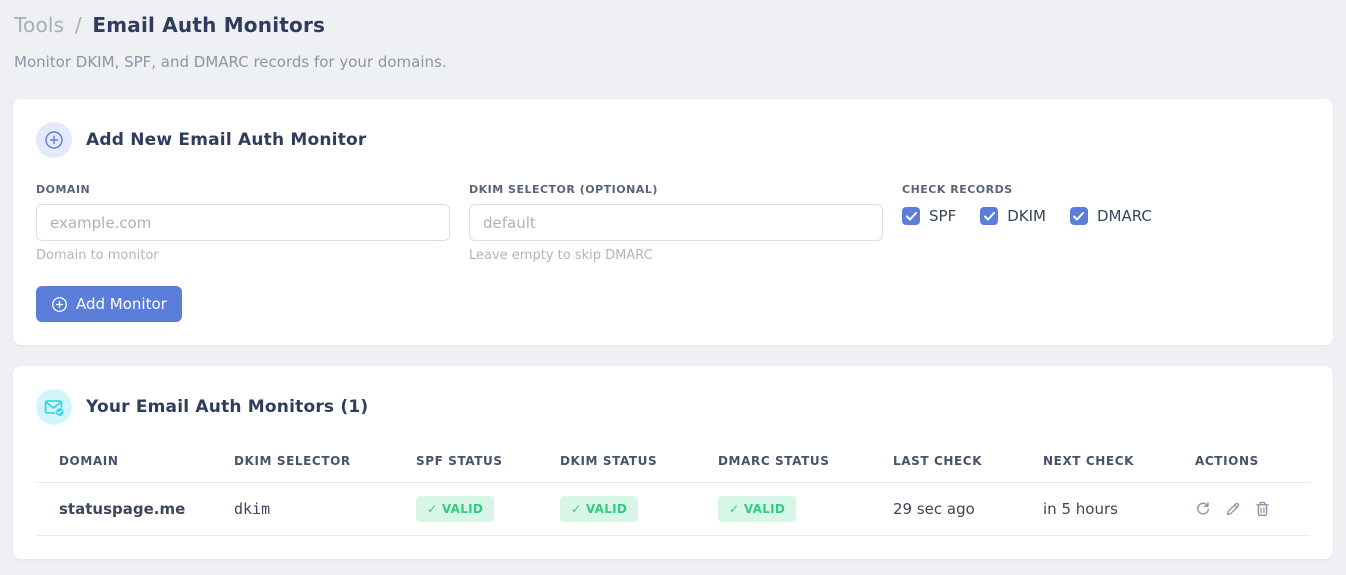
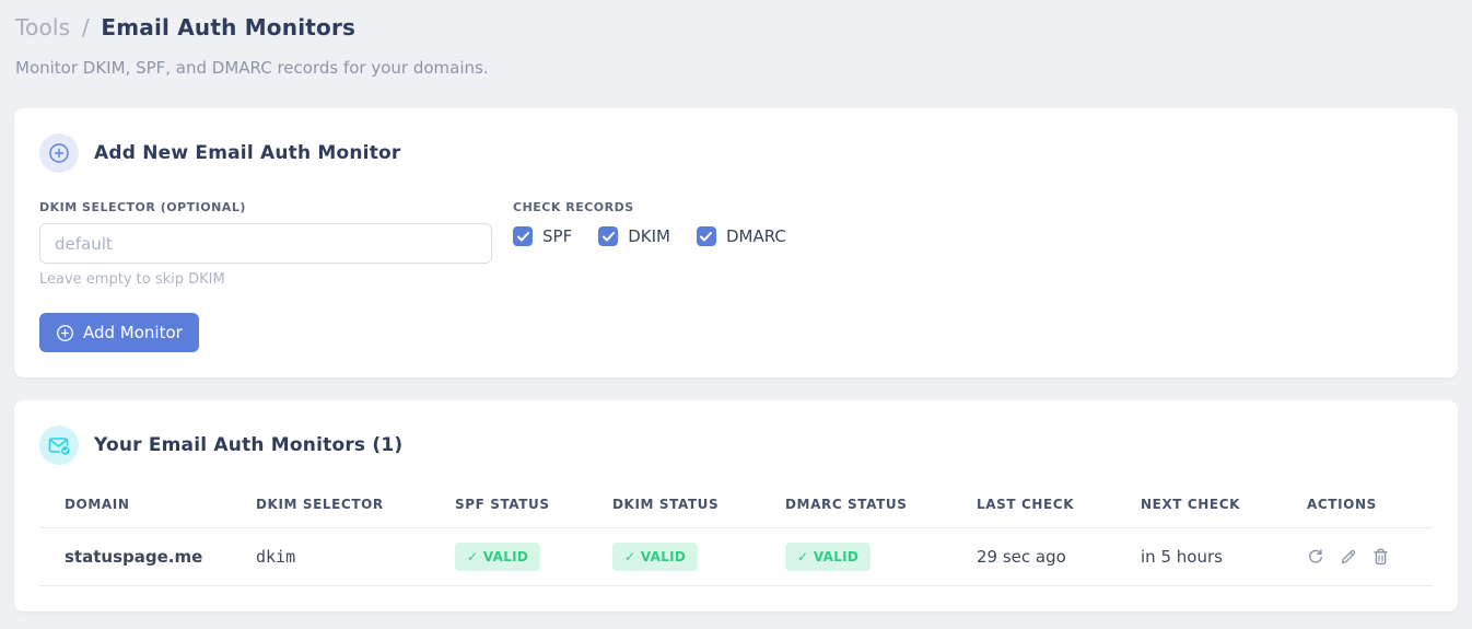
  Tools / Email Auth Monitors
  Monitor DKIM, SPF, and DMARC records for your domains.
  Add New Email Auth Monitor
- DOMAIN
- example.com
- Domain to monitor
  DKIM SELECTOR (OPTIONAL)
  default
- Leave empty to skip DMARC
+ Leave empty to skip DKIM
  CHECK RECORDS
  SPF
  DKIM
  DMARC
  Add Monitor
  Your Email Auth Monitors (1)
  DOMAIN	DKIM SELECTOR	SPF STATUS	DKIM STATUS	DMARC STATUS	LAST CHECK	NEXT CHECK	ACTIONS
  statuspage.me	dkim	✓ VALID	✓ VALID	✓ VALID	29 sec ago	in 5 hours
